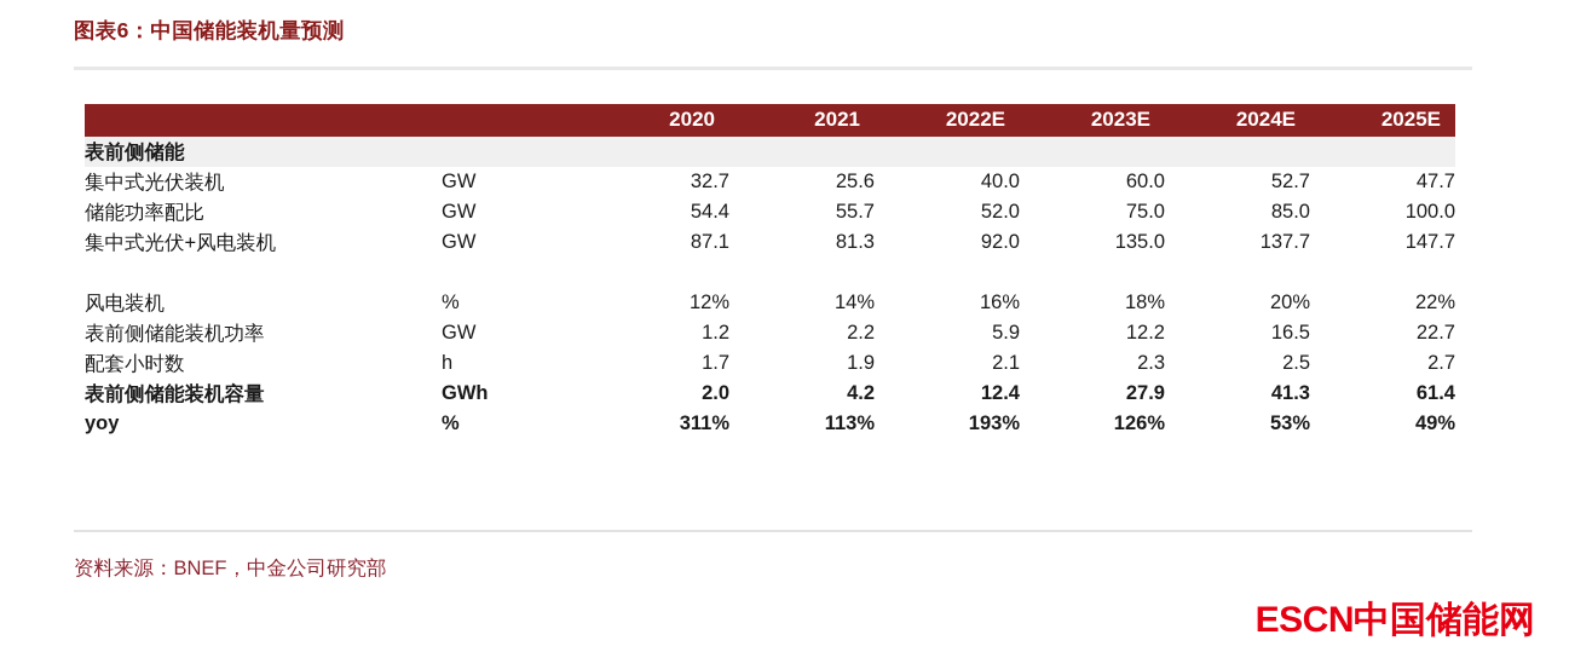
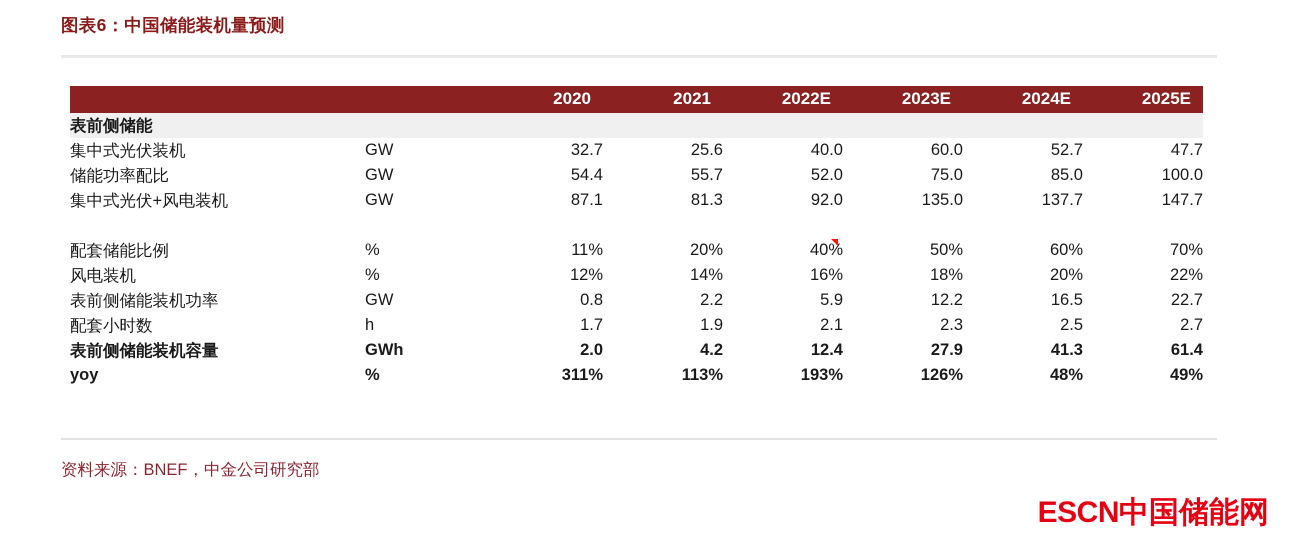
  图表6：中国储能装机量预测
  		2020	2021	2022E	2023E	2024E	2025E
  表前侧储能
  集中式光伏装机	GW	32.7	25.6	40.0	60.0	52.7	47.7
  储能功率配比	GW	54.4	55.7	52.0	75.0	85.0	100.0
  集中式光伏+风电装机	GW	87.1	81.3	92.0	135.0	137.7	147.7
+ 配套储能比例	%	11%	20%	40%	50%	60%	70%
  风电装机	%	12%	14%	16%	18%	20%	22%
- 表前侧储能装机功率	GW	1.2	2.2	5.9	12.2	16.5	22.7
+ 表前侧储能装机功率	GW	0.8	2.2	5.9	12.2	16.5	22.7
  配套小时数	h	1.7	1.9	2.1	2.3	2.5	2.7
  表前侧储能装机容量	GWh	2.0	4.2	12.4	27.9	41.3	61.4
- yoy	%	311%	113%	193%	126%	53%	49%
+ yoy	%	311%	113%	193%	126%	48%	49%
  资料来源：BNEF，中金公司研究部
  ESCN中国储能网
